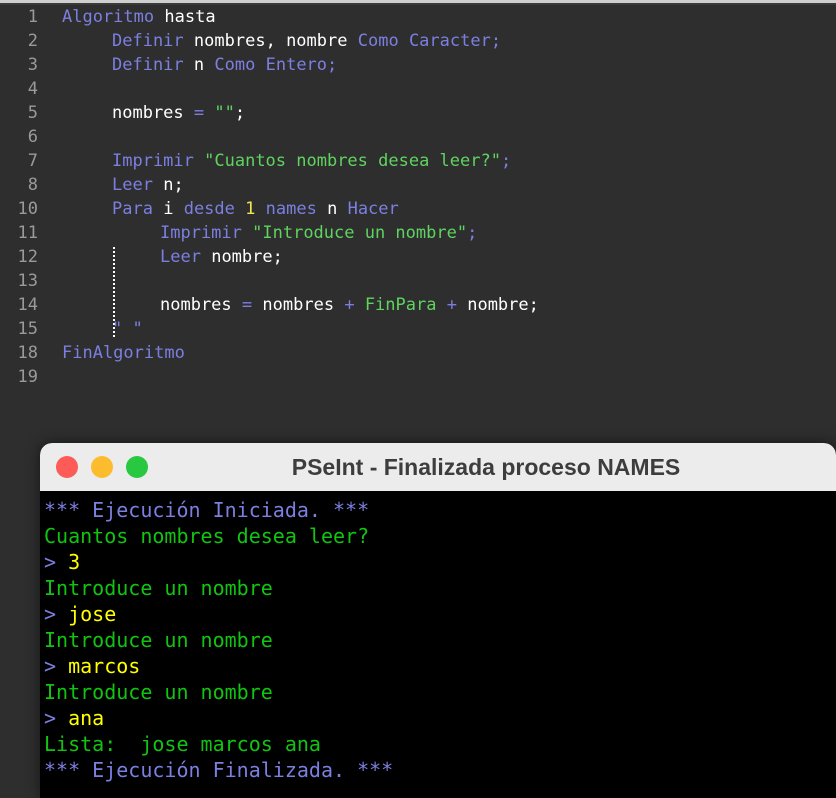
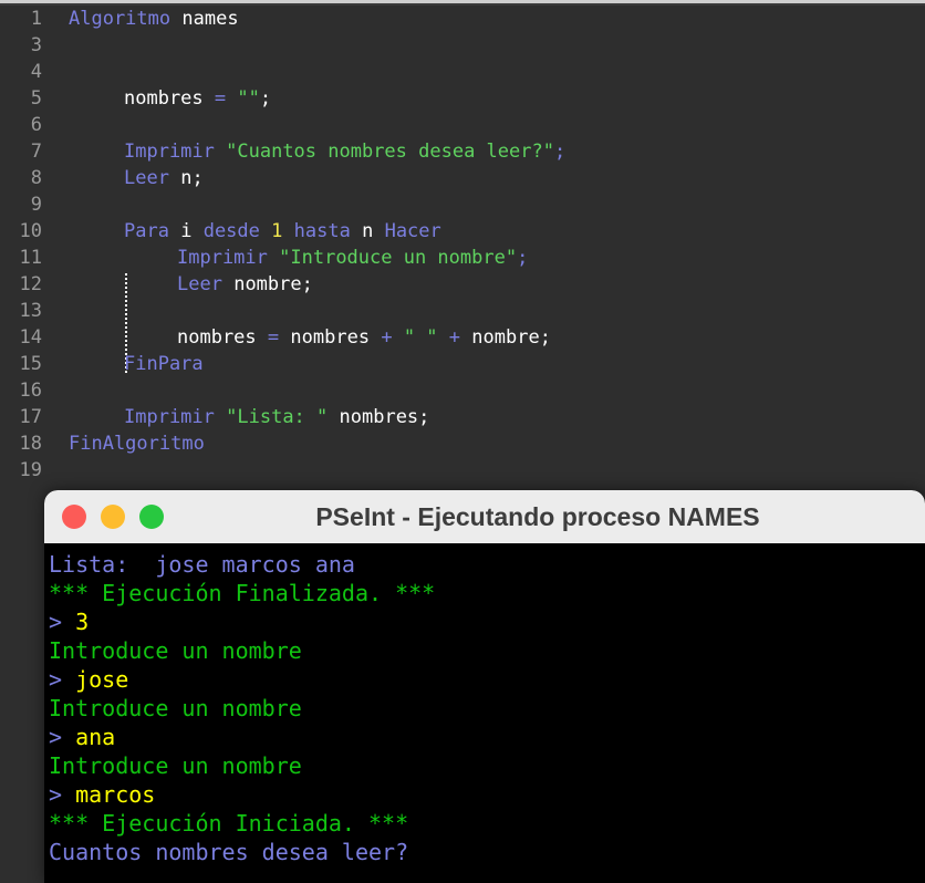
  1
- Algoritmo hasta
+ Algoritmo names
- 2
- Definir nombres, nombre Como Caracter;
  3
- Definir n Como Entero;
  4
  5
  nombres = "";
  6
  7
  Imprimir "Cuantos nombres desea leer?";
  8
  Leer n;
+ 9
  10
- Para i desde 1 names n Hacer
+ Para i desde 1 hasta n Hacer
  11
  Imprimir "Introduce un nombre";
  12
  Leer nombre;
  13
  14
- nombres = nombres + FinPara + nombre;
+ nombres = nombres + " " + nombre;
  15
- " "
+ FinPara
+ 16
+ 17
+ Imprimir "Lista: " nombres;
  18
  FinAlgoritmo
  19
- PSeInt - Finalizada proceso NAMES
+ PSeInt - Ejecutando proceso NAMES
- *** Ejecución Iniciada. ***
+ Lista: jose marcos ana
- Cuantos nombres desea leer?
+ *** Ejecución Finalizada. ***
  > 3
  Introduce un nombre
  > jose
  Introduce un nombre
- > marcos
+ > ana
  Introduce un nombre
- > ana
+ > marcos
- Lista: jose marcos ana
+ *** Ejecución Iniciada. ***
- *** Ejecución Finalizada. ***
+ Cuantos nombres desea leer?
